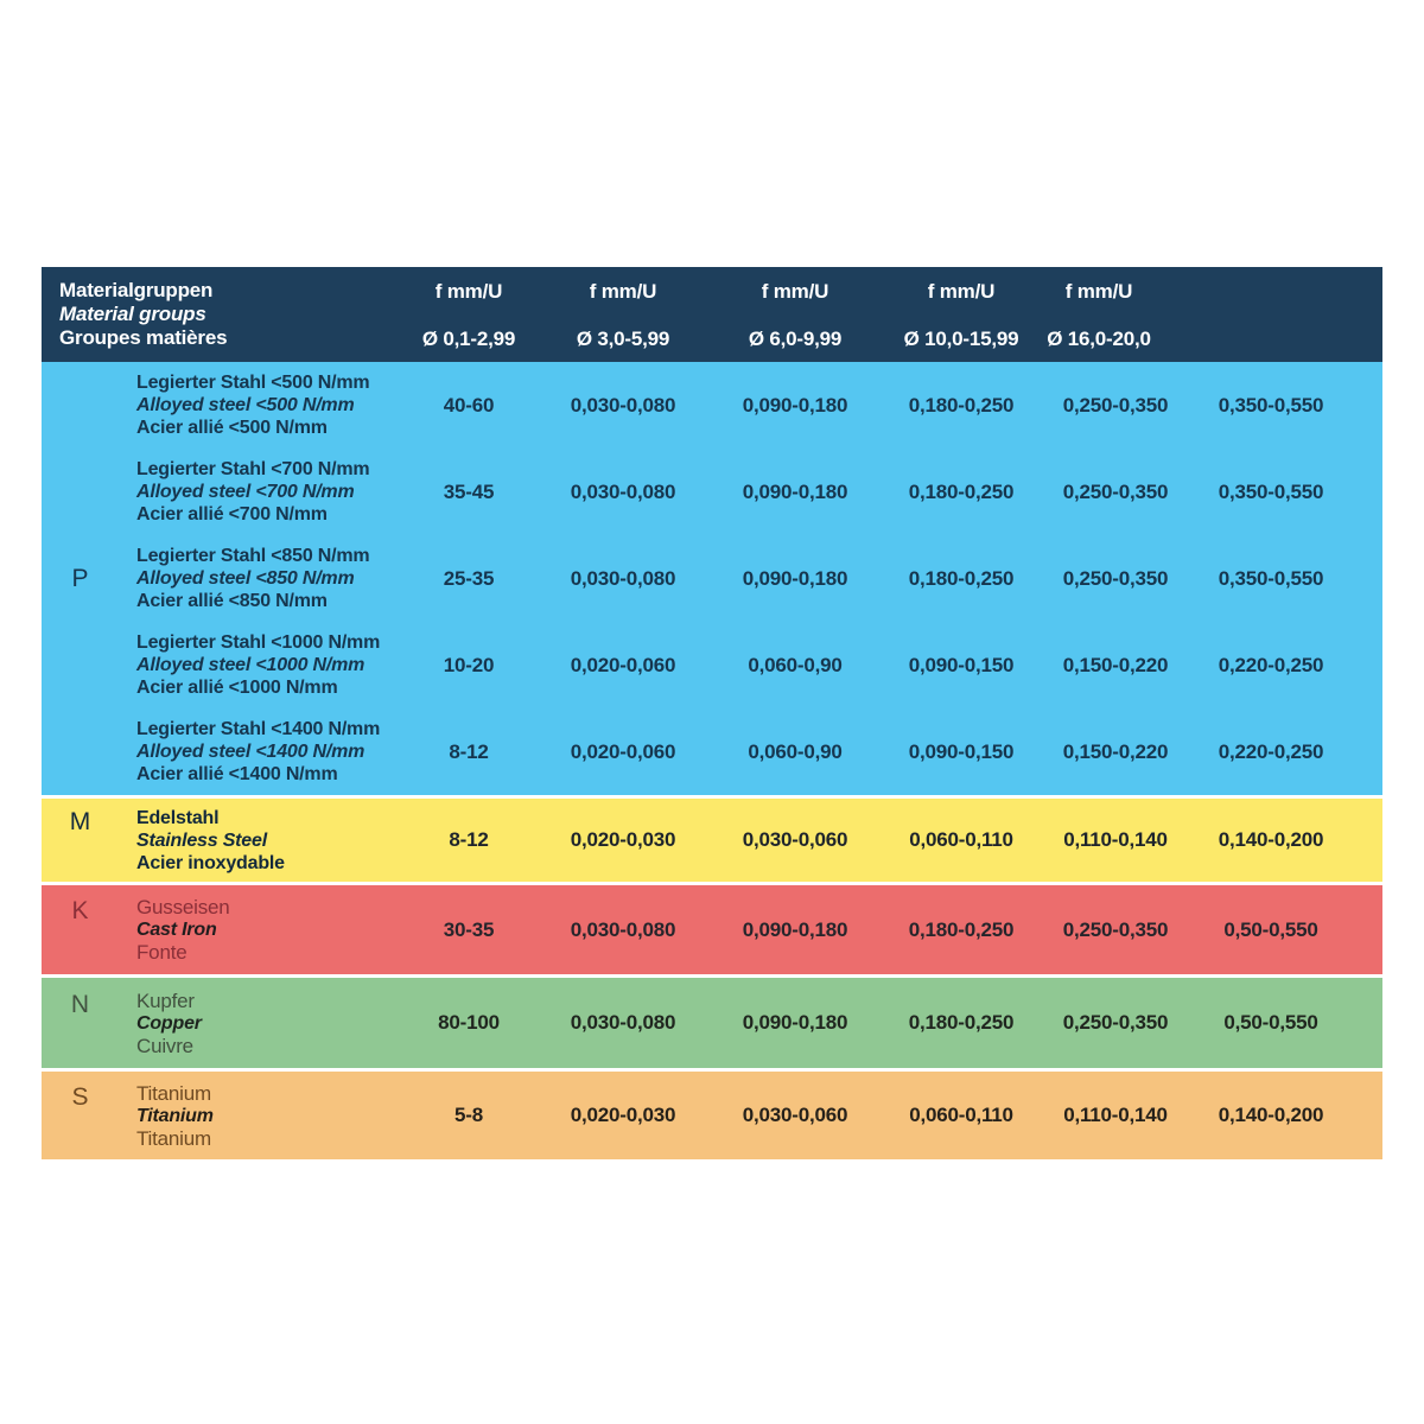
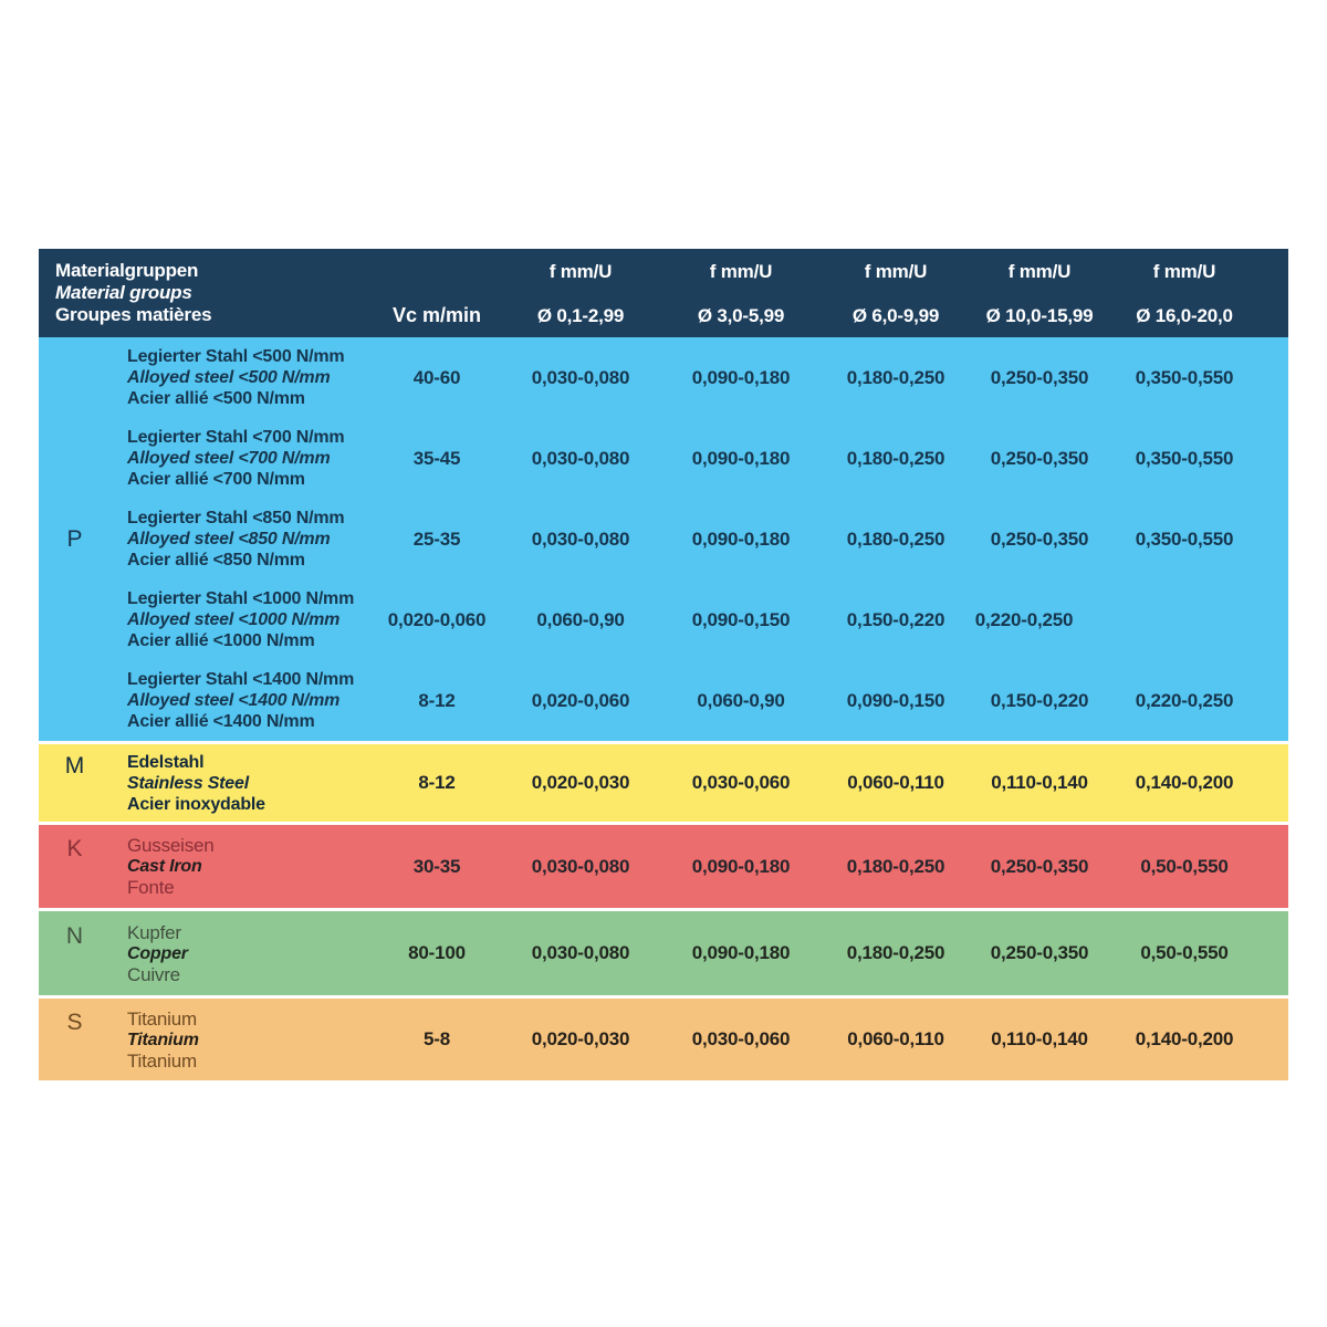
  Materialgruppen
  Material groups
  Groupes matières
+ Vc m/min
  f mm/U
  Ø 0,1-2,99
  f mm/U
  Ø 3,0-5,99
  f mm/U
  Ø 6,0-9,99
  f mm/U
  Ø 10,0-15,99
  f mm/U
  Ø 16,0-20,0
  P
  Legierter Stahl <500 N/mm
  Alloyed steel <500 N/mm
  Acier allié <500 N/mm
  40-60
  0,030-0,080
  0,090-0,180
  0,180-0,250
  0,250-0,350
  0,350-0,550
  Legierter Stahl <700 N/mm
  Alloyed steel <700 N/mm
  Acier allié <700 N/mm
  35-45
  0,030-0,080
  0,090-0,180
  0,180-0,250
  0,250-0,350
  0,350-0,550
  Legierter Stahl <850 N/mm
  Alloyed steel <850 N/mm
  Acier allié <850 N/mm
  25-35
  0,030-0,080
  0,090-0,180
  0,180-0,250
  0,250-0,350
  0,350-0,550
  Legierter Stahl <1000 N/mm
  Alloyed steel <1000 N/mm
  Acier allié <1000 N/mm
- 10-20
  0,020-0,060
  0,060-0,90
  0,090-0,150
  0,150-0,220
  0,220-0,250
  Legierter Stahl <1400 N/mm
  Alloyed steel <1400 N/mm
  Acier allié <1400 N/mm
  8-12
  0,020-0,060
  0,060-0,90
  0,090-0,150
  0,150-0,220
  0,220-0,250
  M
  Edelstahl
  Stainless Steel
  Acier inoxydable
  8-12
  0,020-0,030
  0,030-0,060
  0,060-0,110
  0,110-0,140
  0,140-0,200
  K
  Gusseisen
  Cast Iron
  Fonte
  30-35
  0,030-0,080
  0,090-0,180
  0,180-0,250
  0,250-0,350
  0,50-0,550
  N
  Kupfer
  Copper
  Cuivre
  80-100
  0,030-0,080
  0,090-0,180
  0,180-0,250
  0,250-0,350
  0,50-0,550
  S
  Titanium
  Titanium
  Titanium
  5-8
  0,020-0,030
  0,030-0,060
  0,060-0,110
  0,110-0,140
  0,140-0,200
